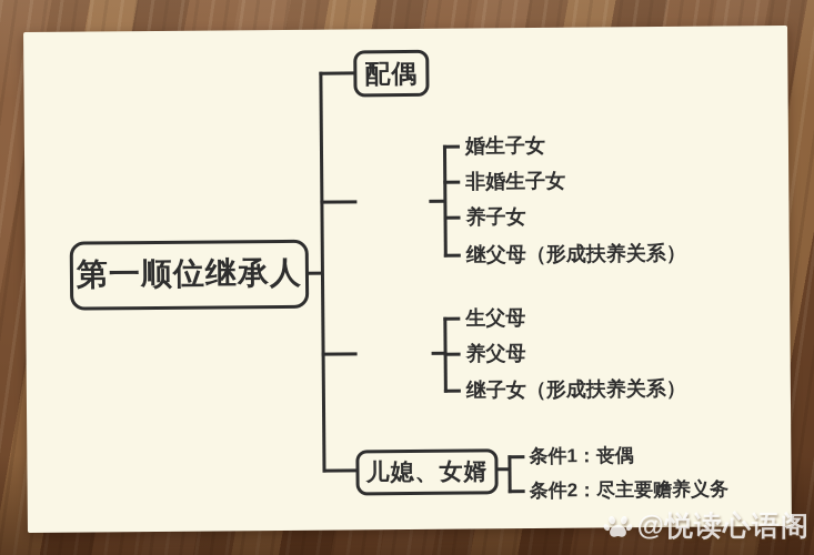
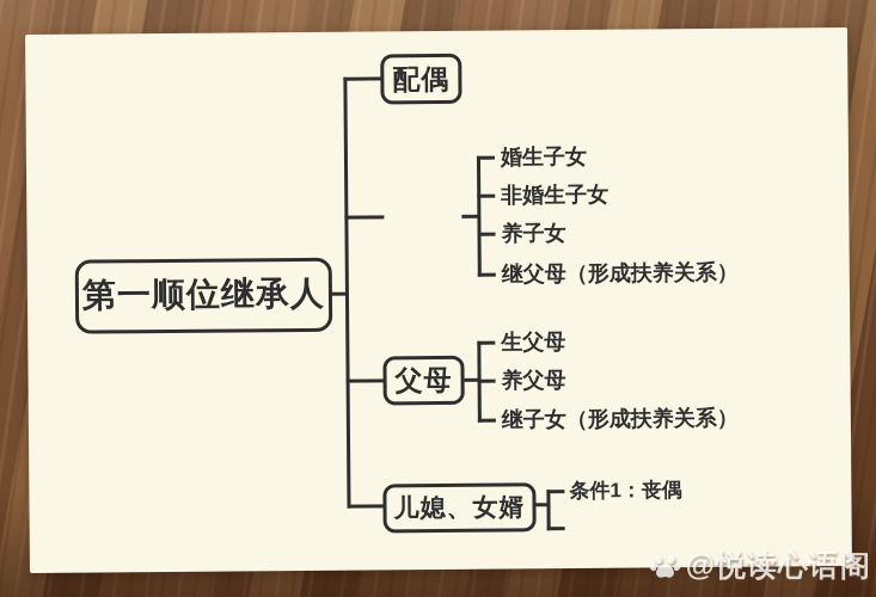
  第一顺位继承人
  配偶
+ 父母
  儿媳、女婿
  婚生子女
  非婚生子女
  养子女
  继父母（形成扶养关系）
  生父母
  养父母
  继子女（形成扶养关系）
  条件1：丧偶
- 条件2：尽主要赡养义务
  @悦读心语阁
